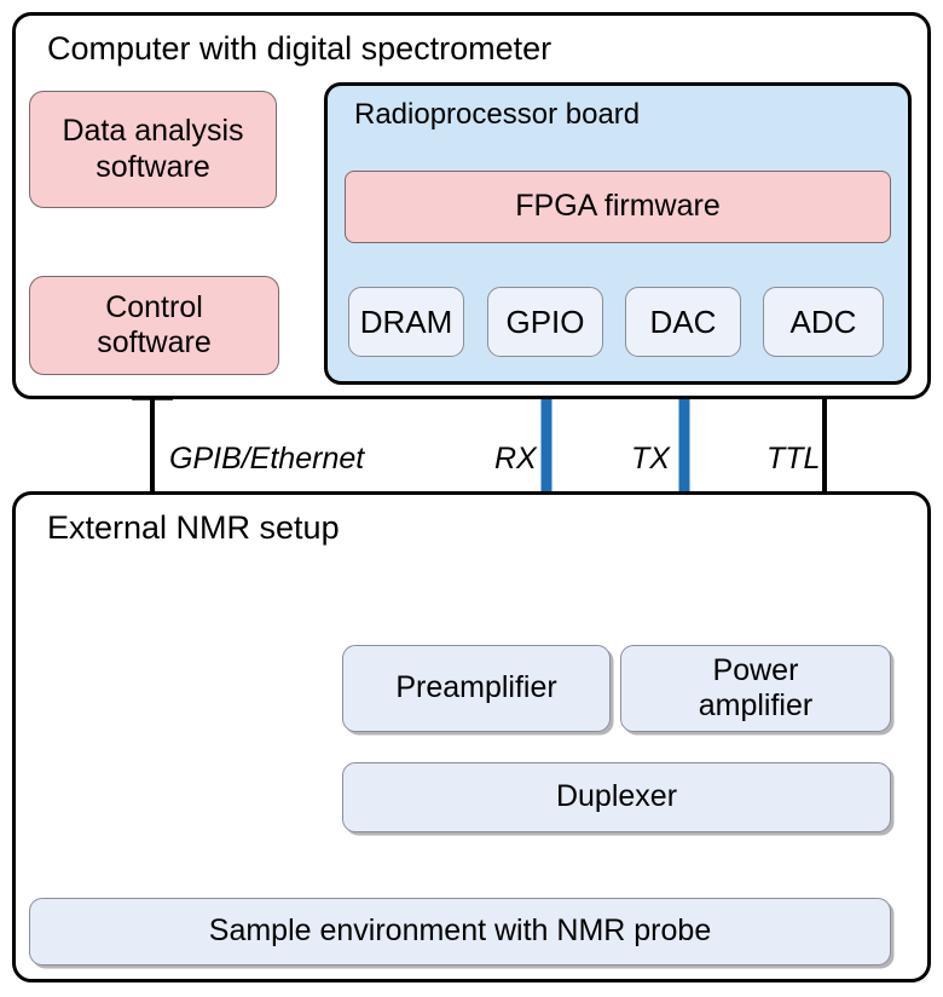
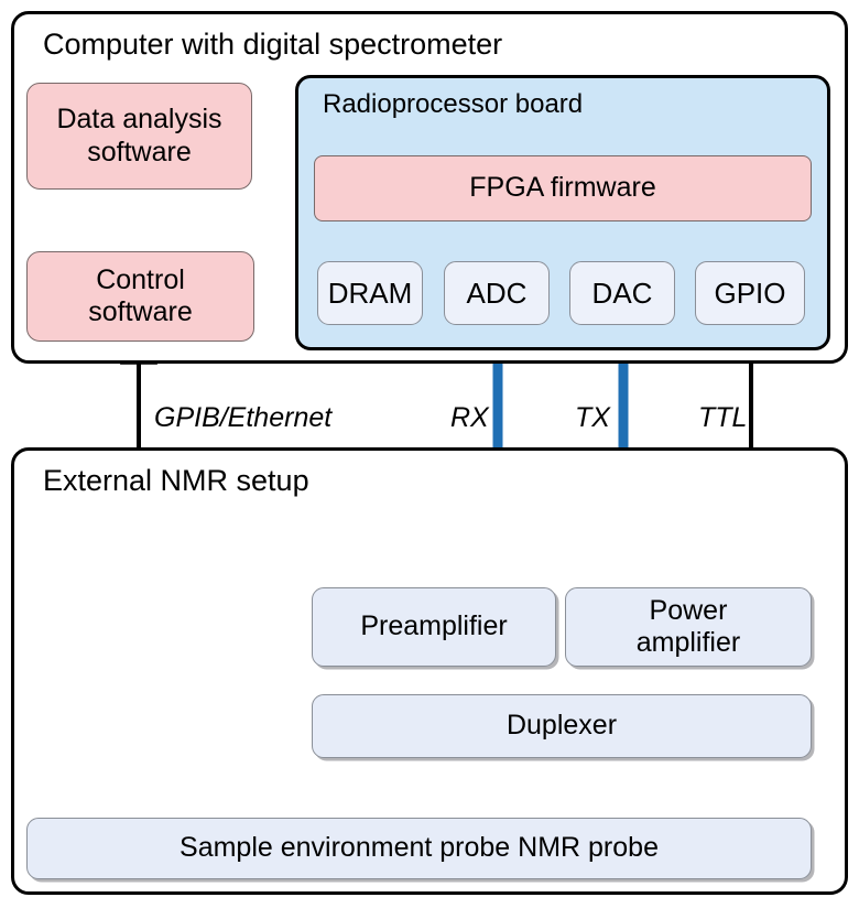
  Computer with digital spectrometer
  Data analysis
  software
  Control
  software
  Radioprocessor board
  FPGA firmware
  DRAM
- GPIO
+ ADC
  DAC
- ADC
+ GPIO
  GPIB/Ethernet
  RX
  TX
  TTL
  External NMR setup
  Preamplifier
  Power
  amplifier
  Duplexer
- Sample environment with NMR probe
+ Sample environment probe NMR probe
